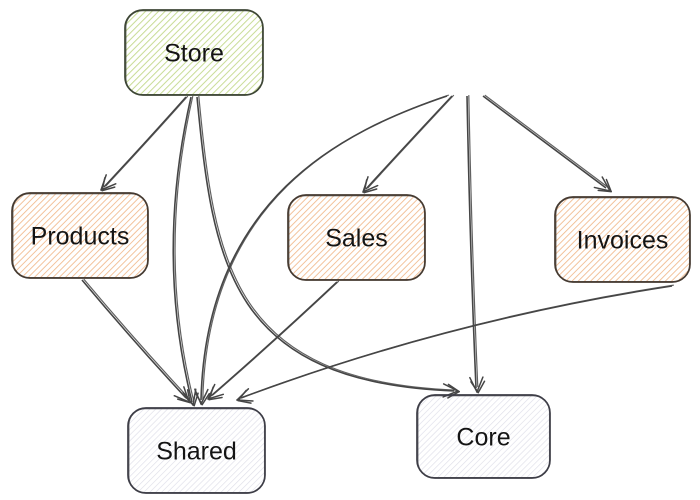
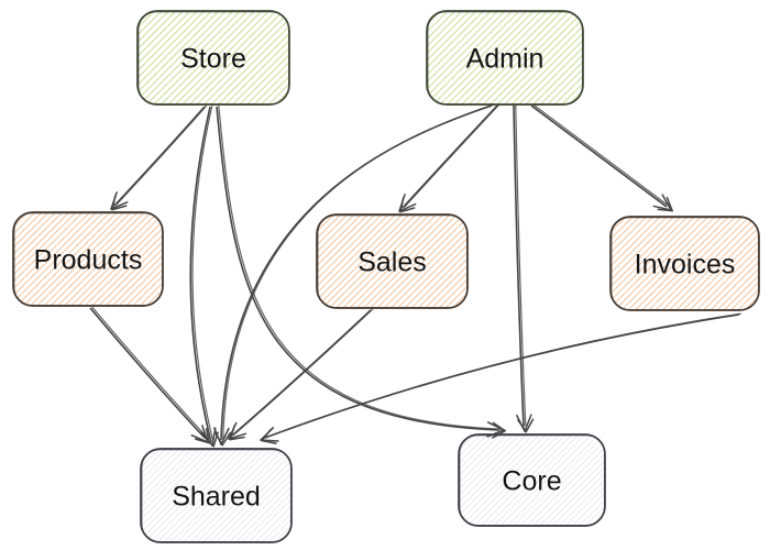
  Store
+ Admin
  Products
  Sales
  Invoices
  Shared
  Core
